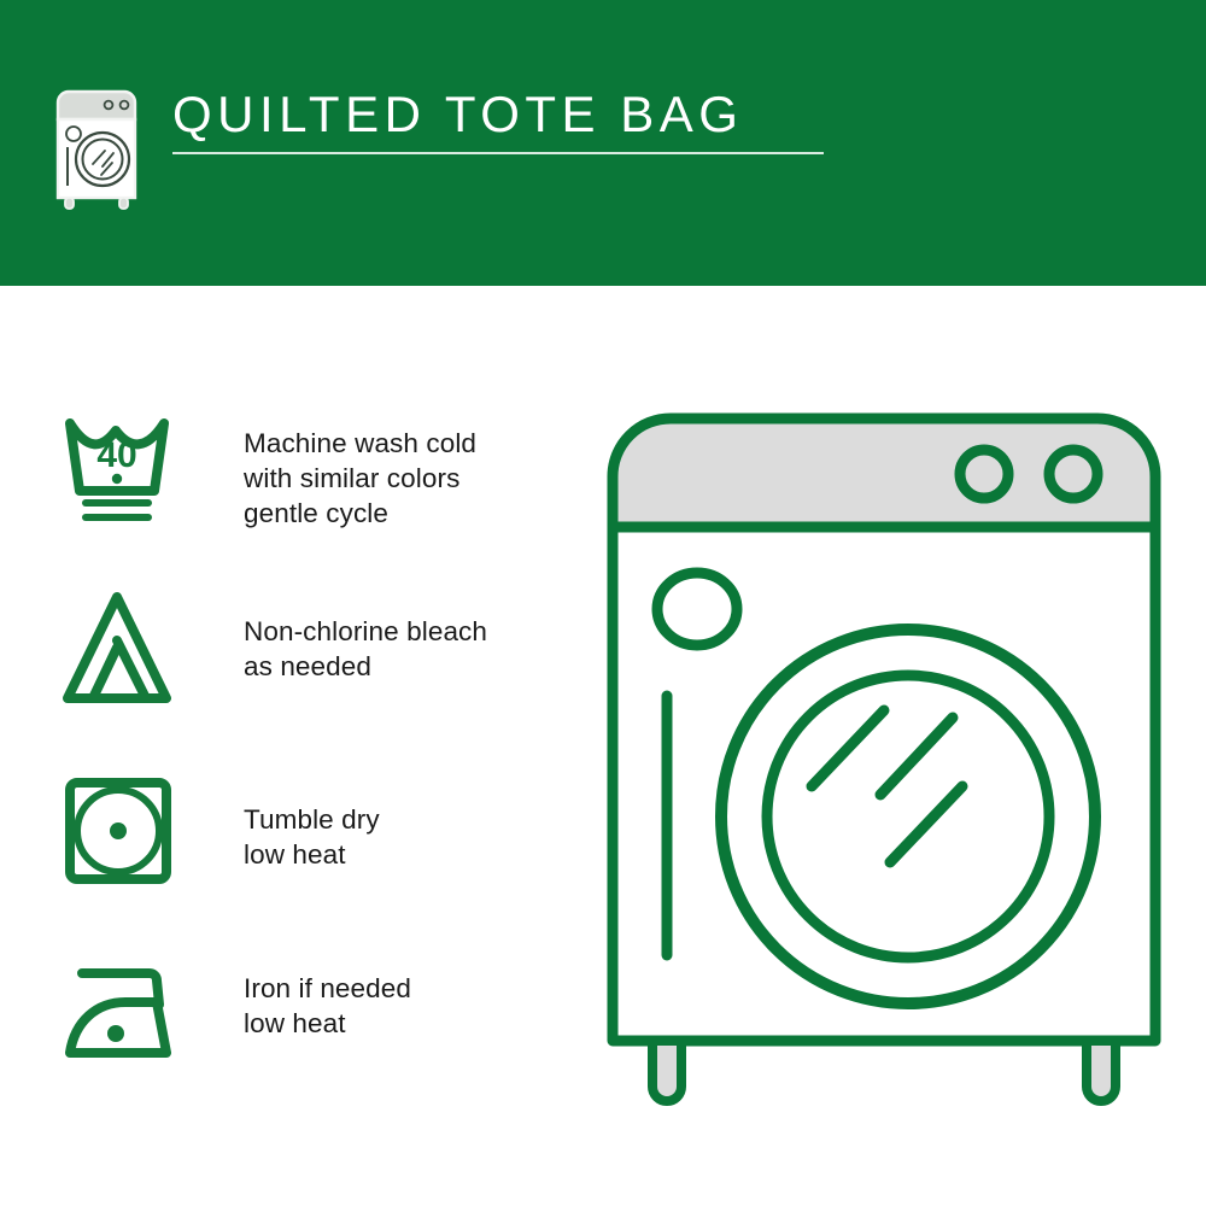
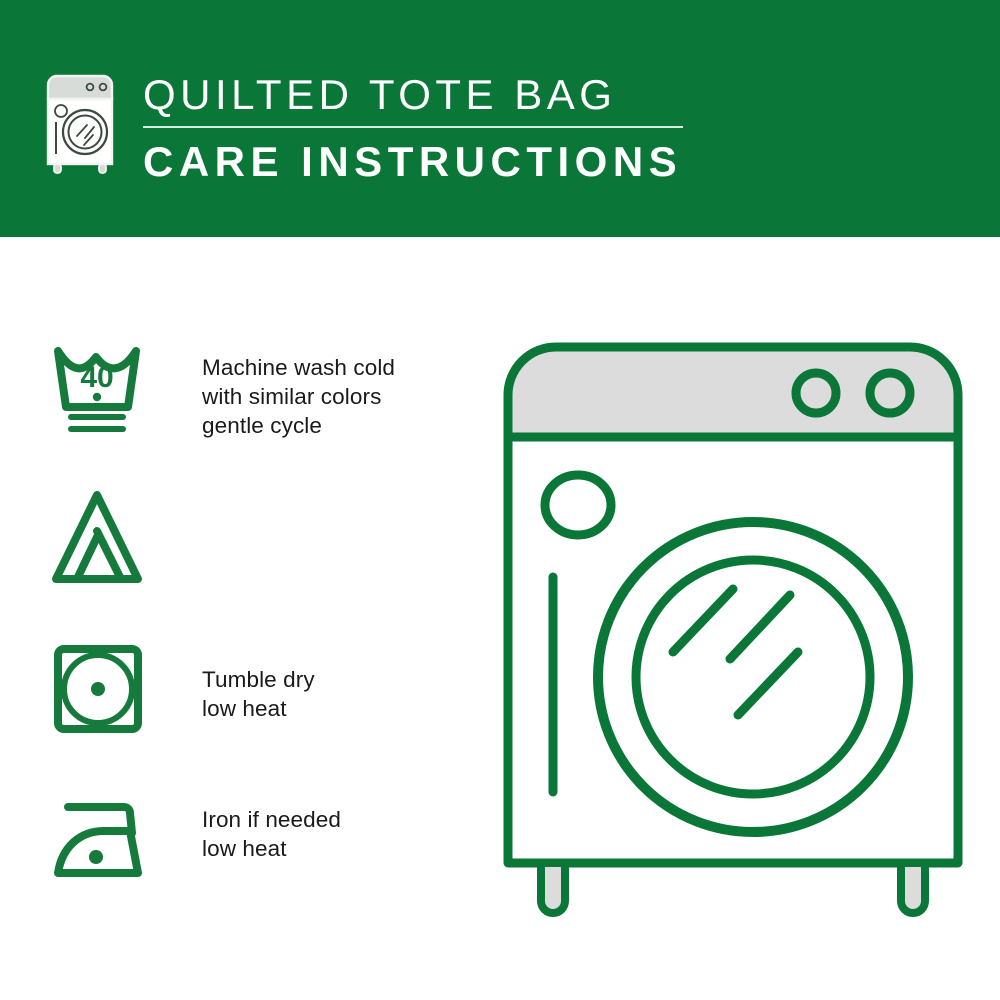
  QUILTED TOTE BAG
+ CARE INSTRUCTIONS
  40
  Machine wash cold
  with similar colors
  gentle cycle
- Non-chlorine bleach
- as needed
  Tumble dry
  low heat
  Iron if needed
  low heat
